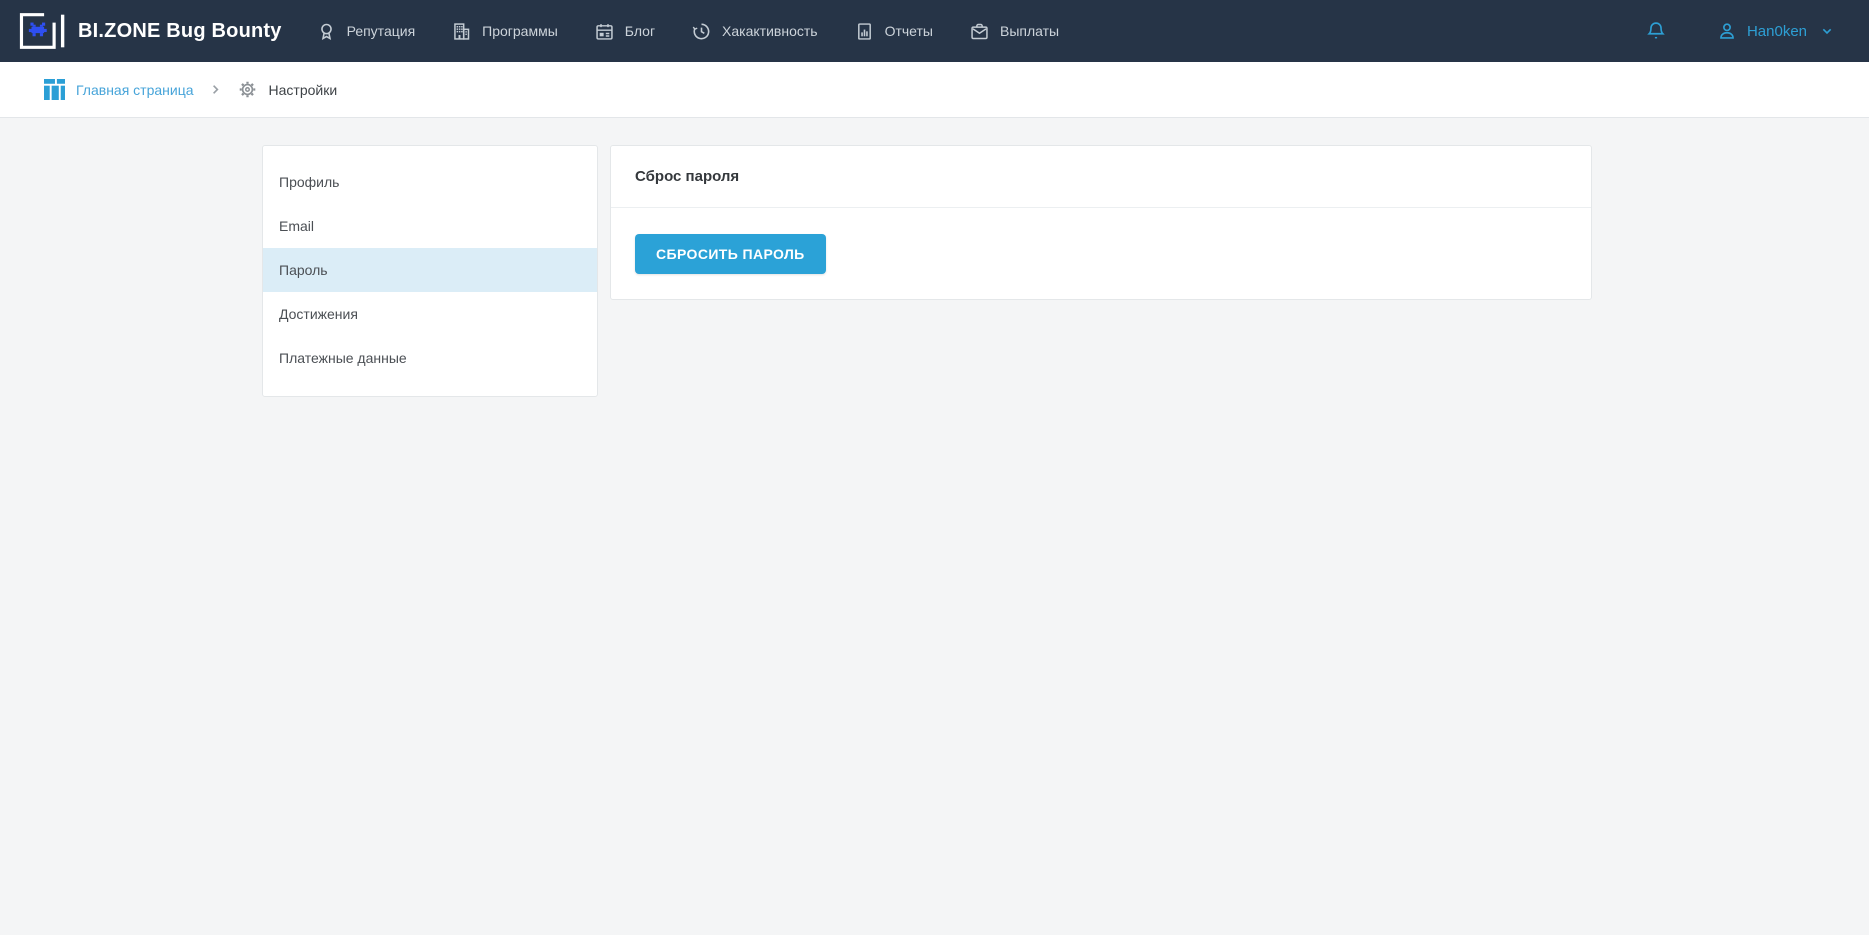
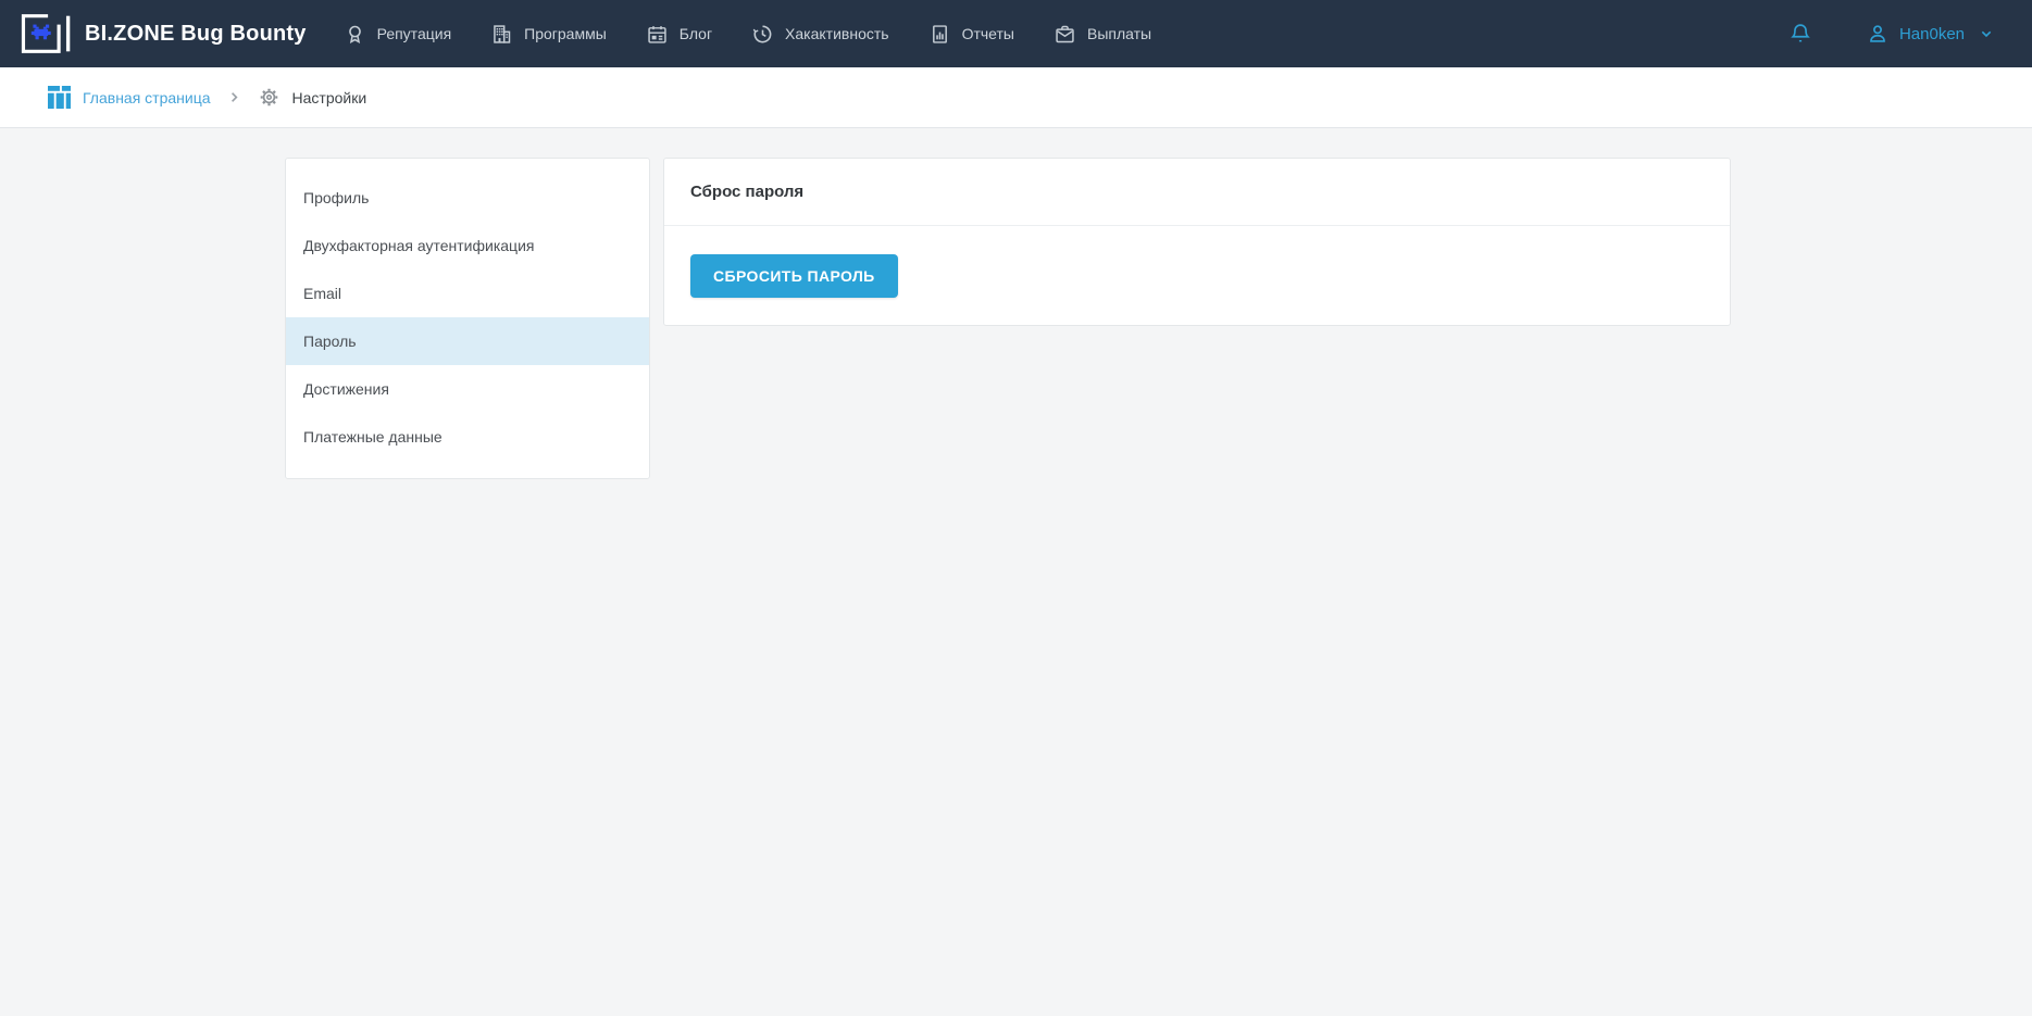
  BI.ZONE Bug Bounty
  Репутация
  Программы
  Блог
  Хакактивность
  Отчеты
  Выплаты
  Han0ken
  Главная страница
  Настройки
  Профиль
+ Двухфакторная аутентификация
  Email
  Пароль
  Достижения
  Платежные данные
  Сброс пароля
  СБРОСИТЬ ПАРОЛЬ
